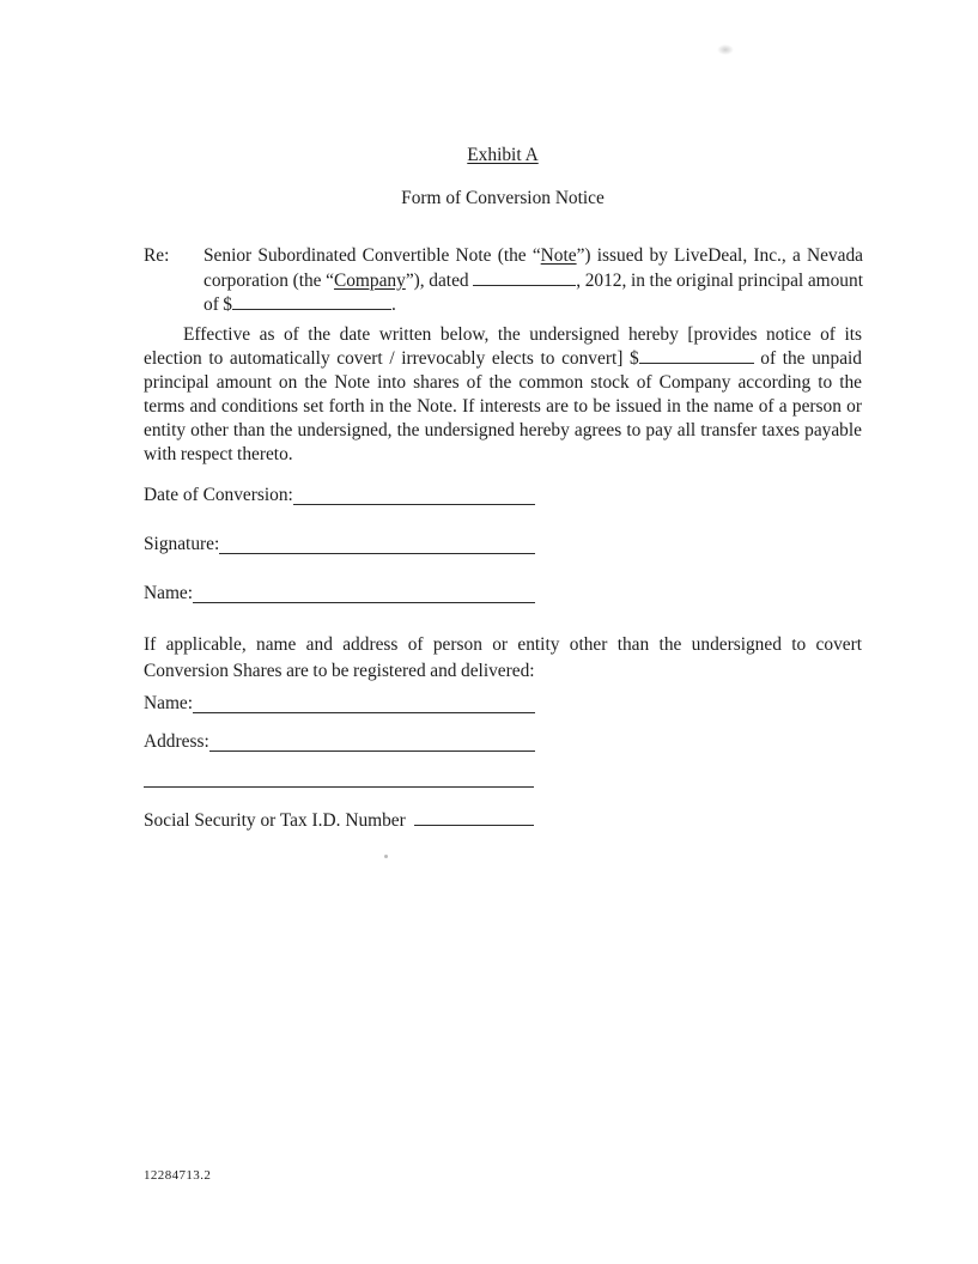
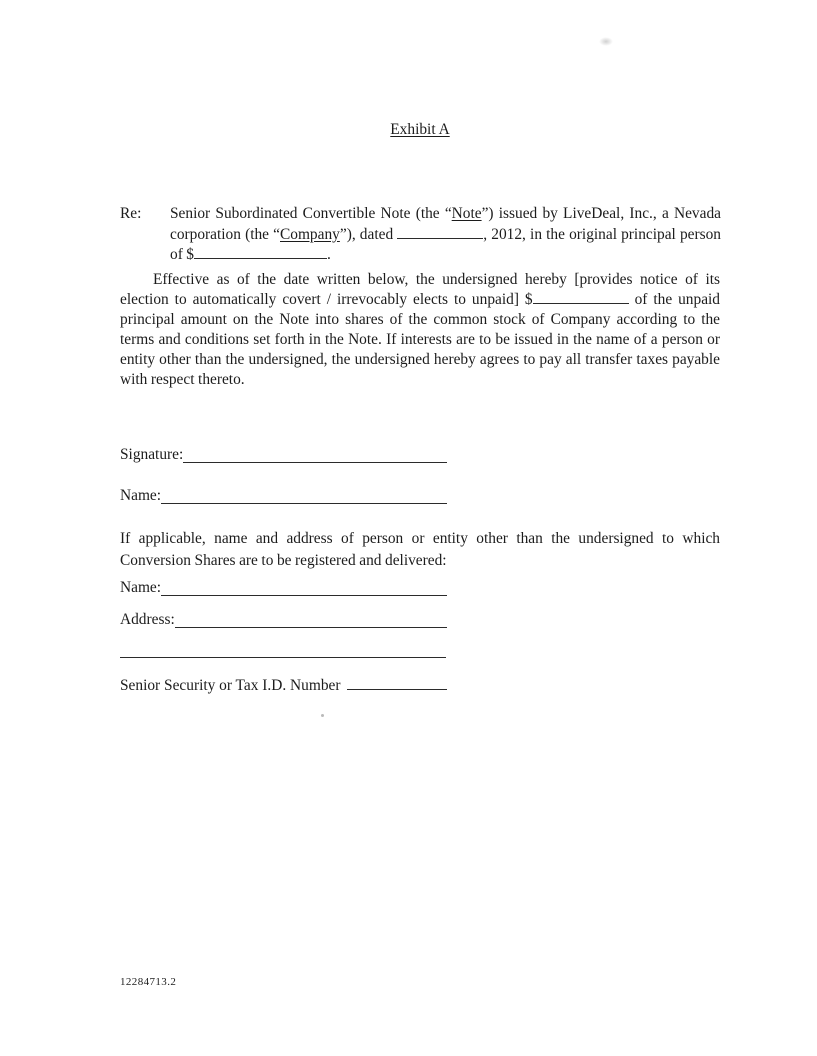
  Exhibit A
- Form of Conversion Notice
  Re:
- Senior Subordinated Convertible Note (the “Note”) issued by LiveDeal, Inc., a Nevada corporation (the “Company”), dated , 2012, in the original principal amount of $ .
+ Senior Subordinated Convertible Note (the “Note”) issued by LiveDeal, Inc., a Nevada corporation (the “Company”), dated , 2012, in the original principal person of $ .
- Effective as of the date written below, the undersigned hereby [provides notice of its election to automatically covert / irrevocably elects to convert] $ of the unpaid principal amount on the Note into shares of the common stock of Company according to the terms and conditions set forth in the Note. If interests are to be issued in the name of a person or entity other than the undersigned, the undersigned hereby agrees to pay all transfer taxes payable with respect thereto.
+ Effective as of the date written below, the undersigned hereby [provides notice of its election to automatically covert / irrevocably elects to unpaid] $ of the unpaid principal amount on the Note into shares of the common stock of Company according to the terms and conditions set forth in the Note. If interests are to be issued in the name of a person or entity other than the undersigned, the undersigned hereby agrees to pay all transfer taxes payable with respect thereto.
- Date of Conversion:
  Signature:
  Name:
- If applicable, name and address of person or entity other than the undersigned to covert Conversion Shares are to be registered and delivered:
+ If applicable, name and address of person or entity other than the undersigned to which Conversion Shares are to be registered and delivered:
  Name:
  Address:
- Social Security or Tax I.D. Number
+ Senior Security or Tax I.D. Number
  12284713.2
